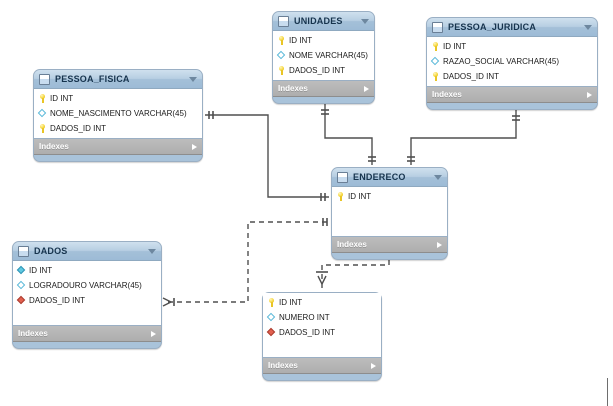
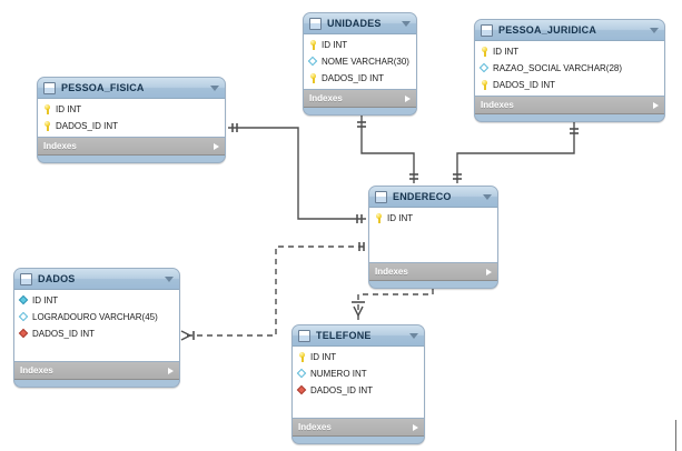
  PESSOA_FISICA
  ID INT
- NOME_NASCIMENTO VARCHAR(45)
  DADOS_ID INT
  Indexes
  UNIDADES
  ID INT
- NOME VARCHAR(45)
+ NOME VARCHAR(30)
  DADOS_ID INT
  Indexes
  PESSOA_JURIDICA
  ID INT
- RAZAO_SOCIAL VARCHAR(45)
+ RAZAO_SOCIAL VARCHAR(28)
  DADOS_ID INT
  Indexes
  ENDERECO
  ID INT
  Indexes
  DADOS
  ID INT
  LOGRADOURO VARCHAR(45)
  DADOS_ID INT
  Indexes
+ TELEFONE
  ID INT
  NUMERO INT
  DADOS_ID INT
  Indexes
